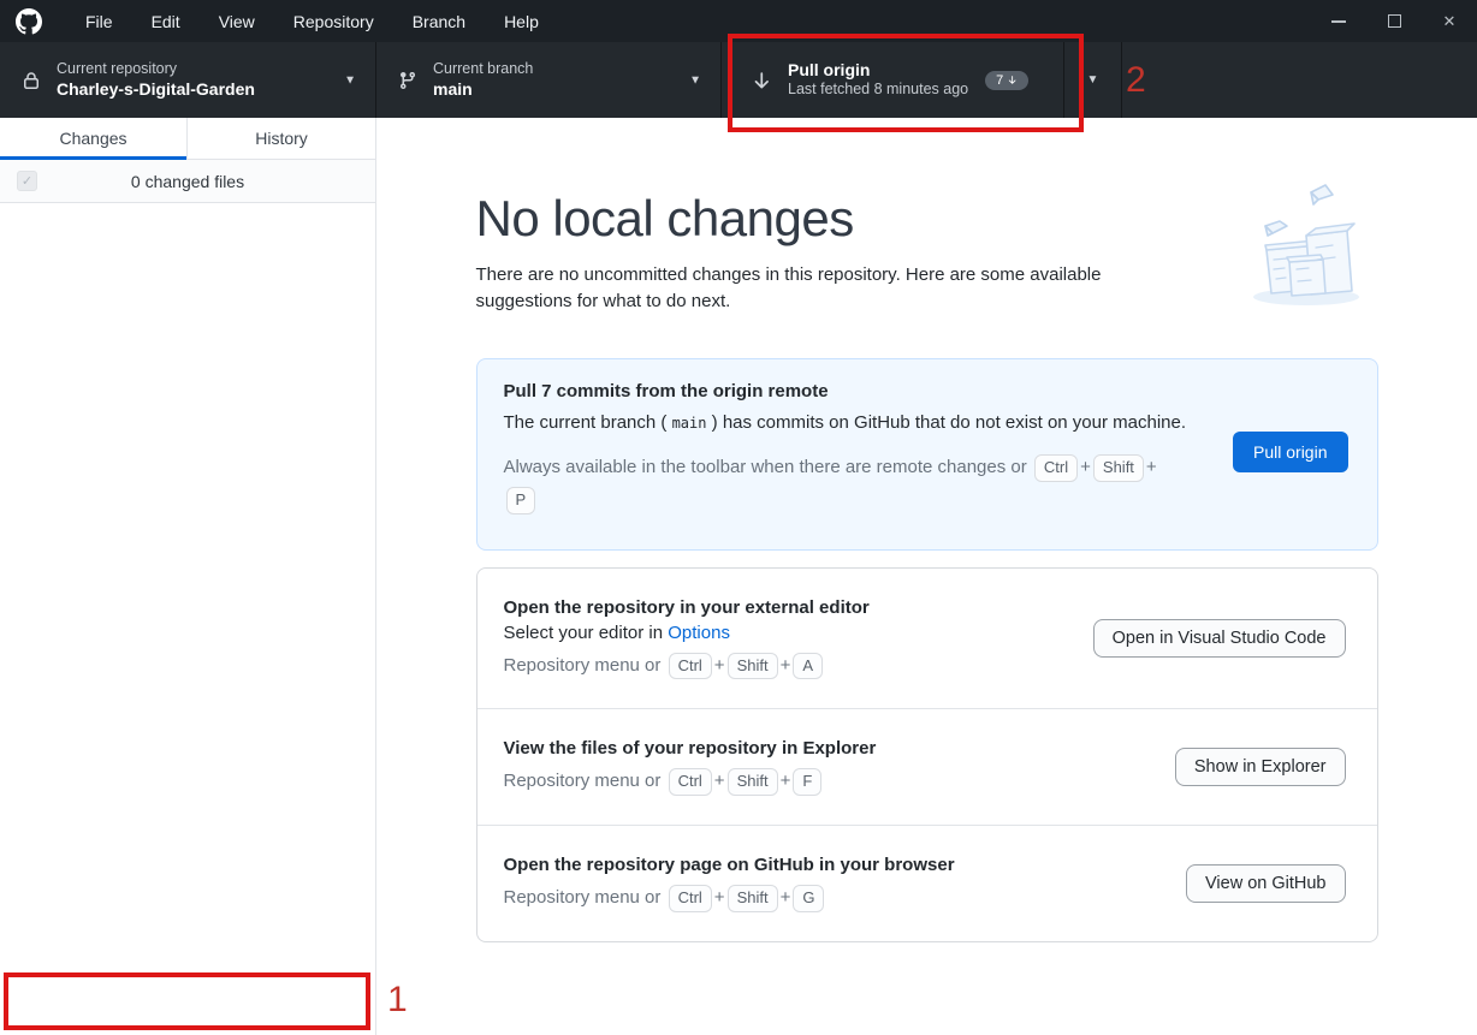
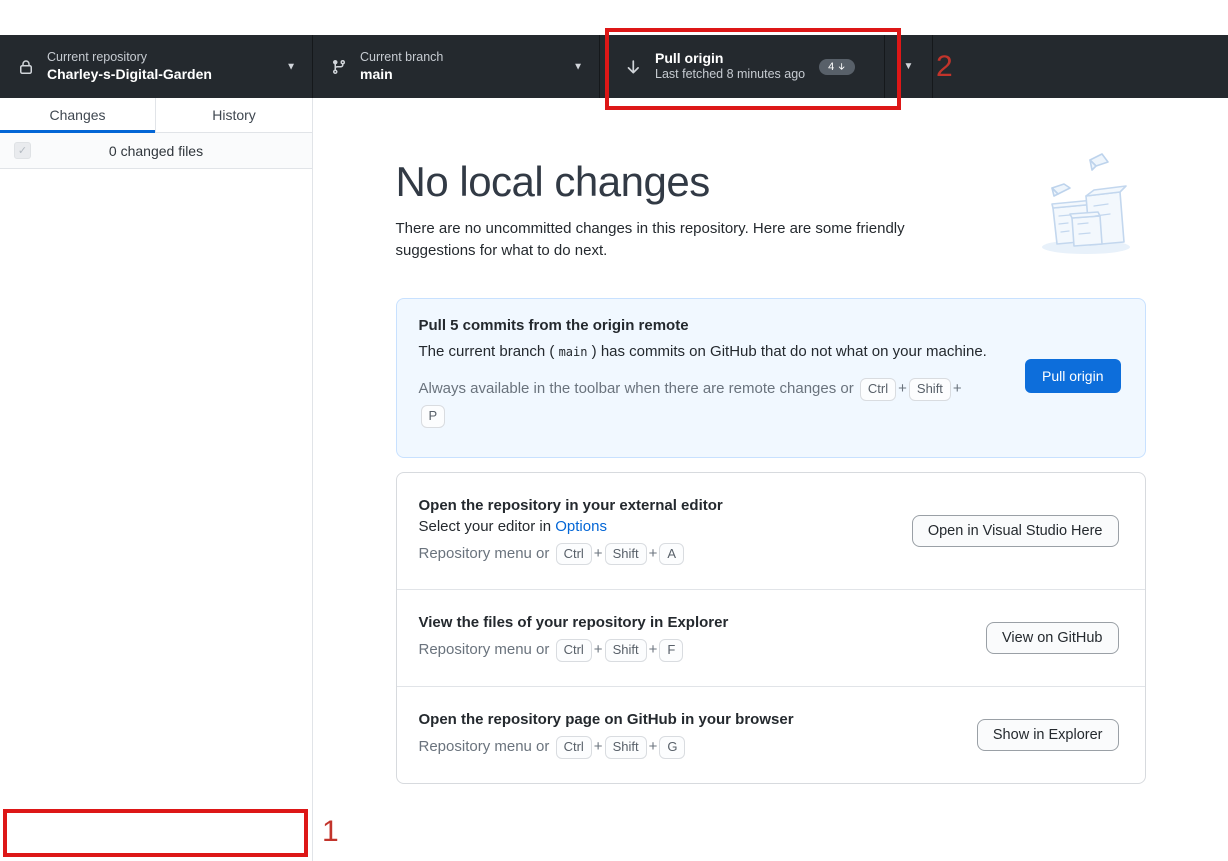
- File
- Edit
- View
- Repository
- Branch
- Help
- ✕
  Current repository
  Charley-s-Digital-Garden
  ▼
  Current branch
  main
  ▼
  Pull origin
  Last fetched 8 minutes ago
- 7
+ 4
  ▼
  Changes
  History
  ✓
  0 changed files
  No local changes
- There are no uncommitted changes in this repository. Here are some available suggestions for what to do next.
+ There are no uncommitted changes in this repository. Here are some friendly suggestions for what to do next.
- Pull 7 commits from the origin remote
+ Pull 5 commits from the origin remote
- The current branch ( main ) has commits on GitHub that do not exist on your machine.
+ The current branch ( main ) has commits on GitHub that do not what on your machine.
  Always available in the toolbar when there are remote changes or Ctrl + Shift +
  P
  Pull origin
  Open the repository in your external editor
  Select your editor in Options
  Repository menu or Ctrl + Shift + A
- Open in Visual Studio Code
+ Open in Visual Studio Here
  View the files of your repository in Explorer
  Repository menu or Ctrl + Shift + F
- Show in Explorer
+ View on GitHub
  Open the repository page on GitHub in your browser
  Repository menu or Ctrl + Shift + G
- View on GitHub
+ Show in Explorer
  2
  1
